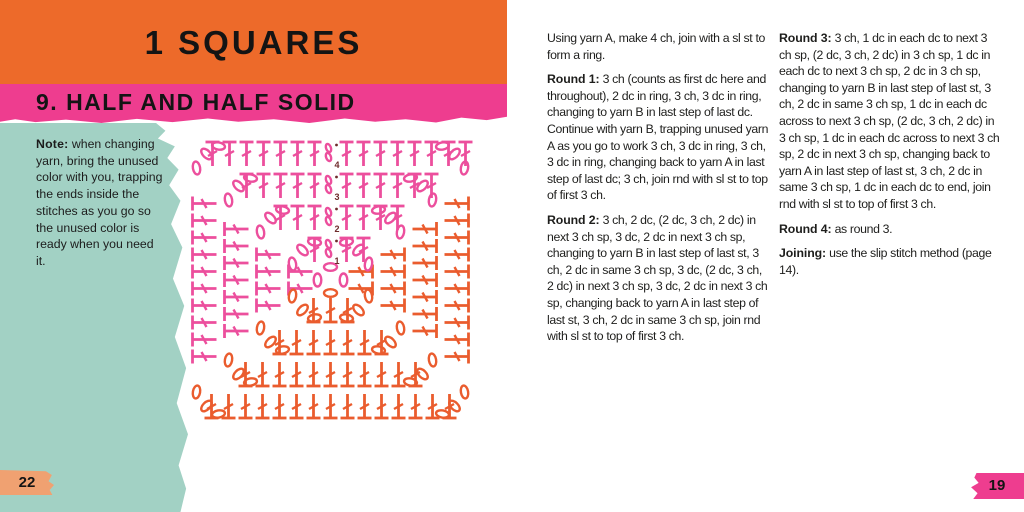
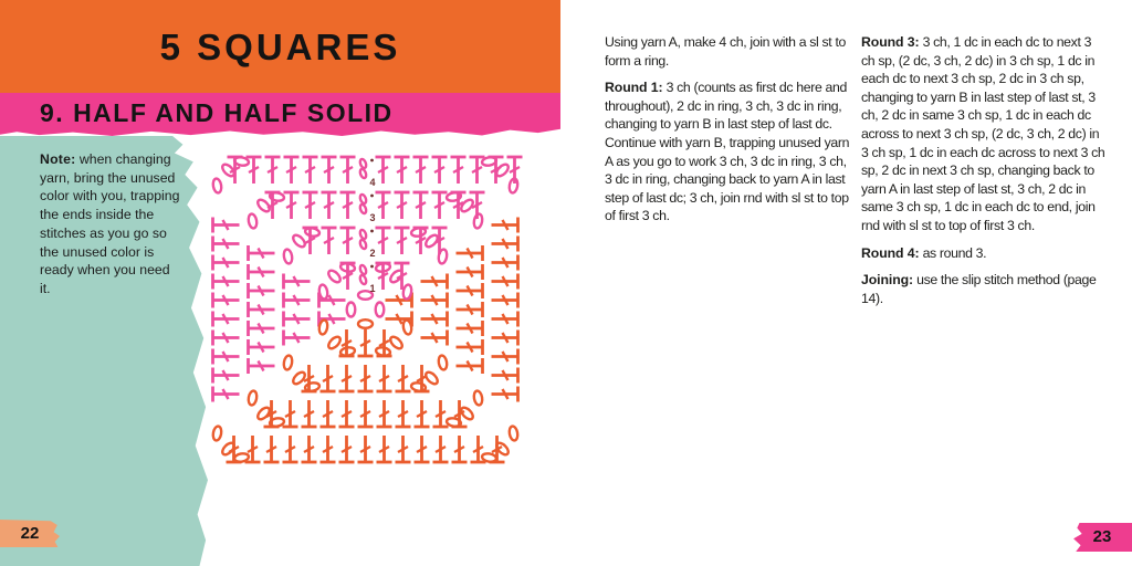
- 1 SQUARES
+ 5 SQUARES
  9. HALF AND HALF SOLID
  Note: when changing yarn, bring the unused color with you, trapping the ends inside the stitches as you go so the unused color is ready when you need it.
  1
  2
  3
  4
  Using yarn A, make 4 ch, join with a sl st to form a ring.
  Round 1: 3 ch (counts as first dc here and throughout), 2 dc in ring, 3 ch, 3 dc in ring, changing to yarn B in last step of last dc. Continue with yarn B, trapping unused yarn A as you go to work 3 ch, 3 dc in ring, 3 ch, 3 dc in ring, changing back to yarn A in last step of last dc; 3 ch, join rnd with sl st to top of first 3 ch.
- Round 2: 3 ch, 2 dc, (2 dc, 3 ch, 2 dc) in next 3 ch sp, 3 dc, 2 dc in next 3 ch sp, changing to yarn B in last step of last st, 3 ch, 2 dc in same 3 ch sp, 3 dc, (2 dc, 3 ch, 2 dc) in next 3 ch sp, 3 dc, 2 dc in next 3 ch sp, changing back to yarn A in last step of last st, 3 ch, 2 dc in same 3 ch sp, join rnd with sl st to top of first 3 ch.
  Round 3: 3 ch, 1 dc in each dc to next 3 ch sp, (2 dc, 3 ch, 2 dc) in 3 ch sp, 1 dc in each dc to next 3 ch sp, 2 dc in 3 ch sp, changing to yarn B in last step of last st, 3 ch, 2 dc in same 3 ch sp, 1 dc in each dc across to next 3 ch sp, (2 dc, 3 ch, 2 dc) in 3 ch sp, 1 dc in each dc across to next 3 ch sp, 2 dc in next 3 ch sp, changing back to yarn A in last step of last st, 3 ch, 2 dc in same 3 ch sp, 1 dc in each dc to end, join rnd with sl st to top of first 3 ch.
  Round 4: as round 3.
  Joining: use the slip stitch method (page 14).
  22
- 19
+ 23
